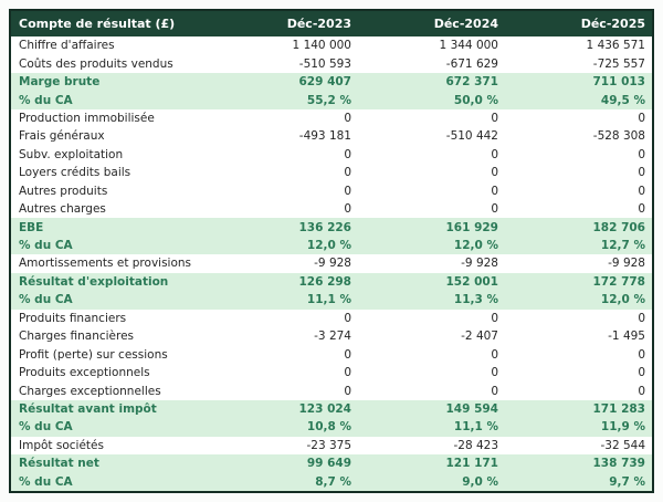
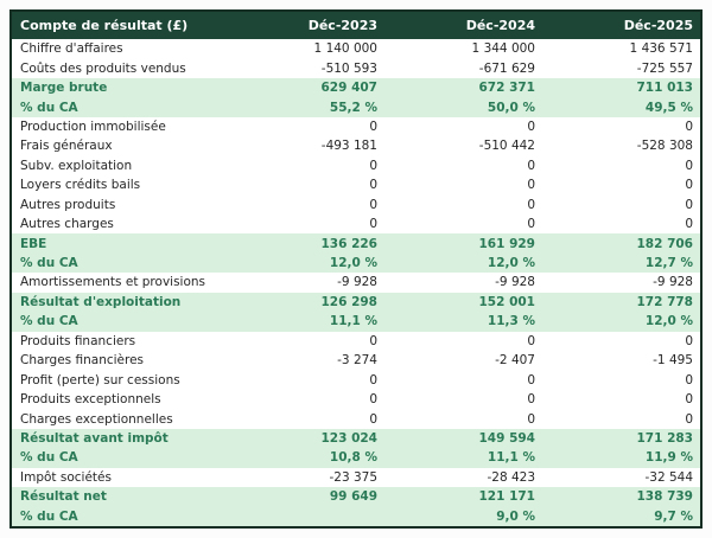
  Compte de résultat (£)
  Déc-2023
  Déc-2024
  Déc-2025
  Chiffre d'affaires
  1 140 000
  1 344 000
  1 436 571
  Coûts des produits vendus
  -510 593
  -671 629
  -725 557
  Marge brute
  629 407
  672 371
  711 013
  % du CA
  55,2 %
  50,0 %
  49,5 %
  Production immobilisée
  0
  0
  0
  Frais généraux
  -493 181
  -510 442
  -528 308
  Subv. exploitation
  0
  0
  0
  Loyers crédits bails
  0
  0
  0
  Autres produits
  0
  0
  0
  Autres charges
  0
  0
  0
  EBE
  136 226
  161 929
  182 706
  % du CA
  12,0 %
  12,0 %
  12,7 %
  Amortissements et provisions
  -9 928
  -9 928
  -9 928
  Résultat d'exploitation
  126 298
  152 001
  172 778
  % du CA
  11,1 %
  11,3 %
  12,0 %
  Produits financiers
  0
  0
  0
  Charges financières
  -3 274
  -2 407
  -1 495
  Profit (perte) sur cessions
  0
  0
  0
  Produits exceptionnels
  0
  0
  0
  Charges exceptionnelles
  0
  0
  0
  Résultat avant impôt
  123 024
  149 594
  171 283
  % du CA
  10,8 %
  11,1 %
  11,9 %
  Impôt sociétés
  -23 375
  -28 423
  -32 544
  Résultat net
  99 649
  121 171
  138 739
  % du CA
- 8,7 %
  9,0 %
  9,7 %
